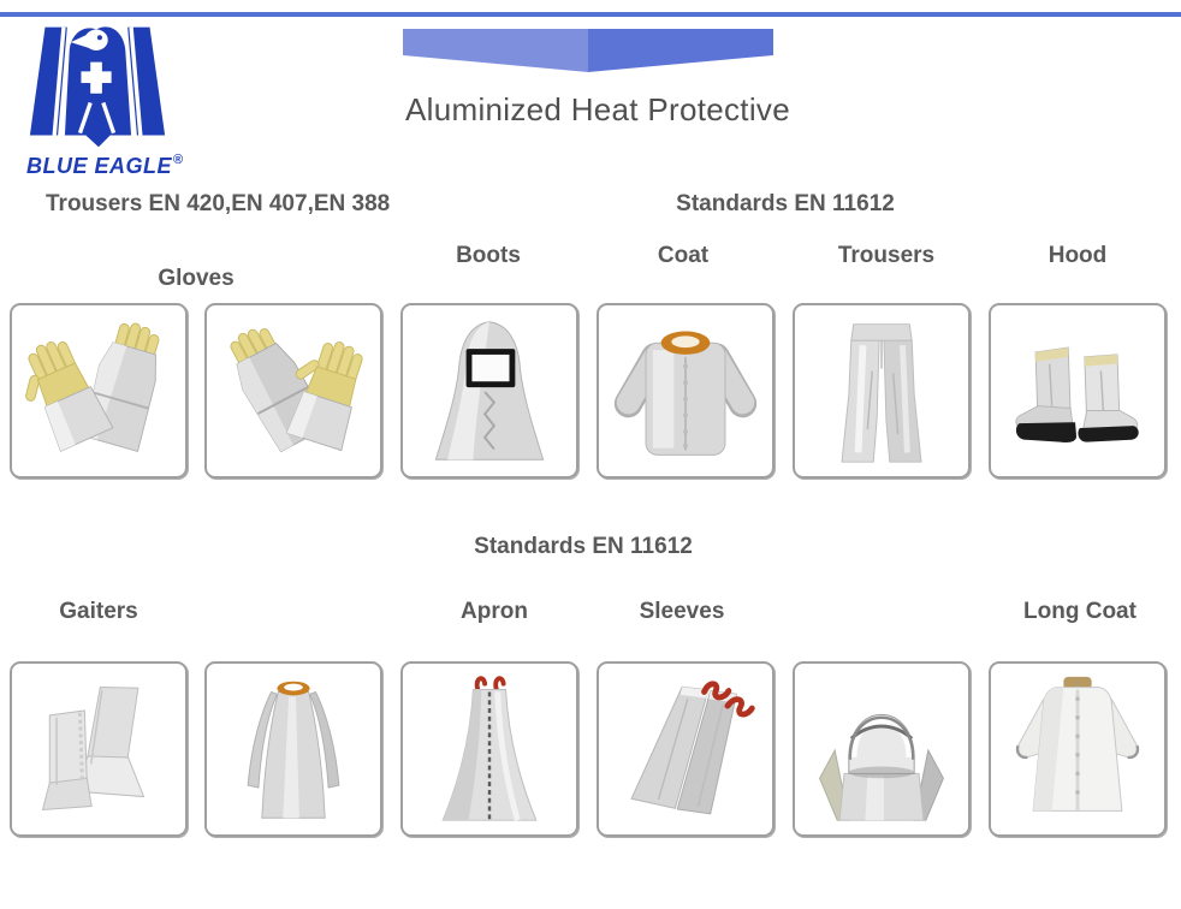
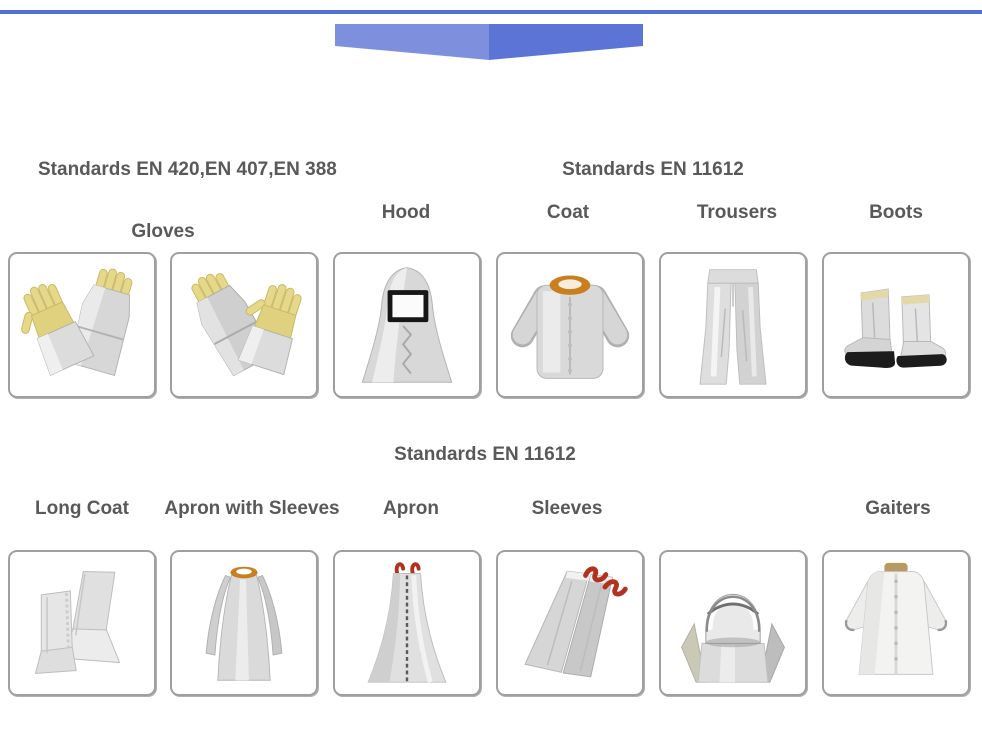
- BLUE EAGLE®
- Aluminized Heat Protective
- Trousers EN 420,EN 407,EN 388
+ Standards EN 420,EN 407,EN 388
  Standards EN 11612
  Standards EN 11612
  Gloves
- Boots
+ Hood
  Coat
  Trousers
- Hood
+ Boots
- Gaiters
+ Long Coat
+ Apron with Sleeves
  Apron
  Sleeves
- Long Coat
+ Gaiters
